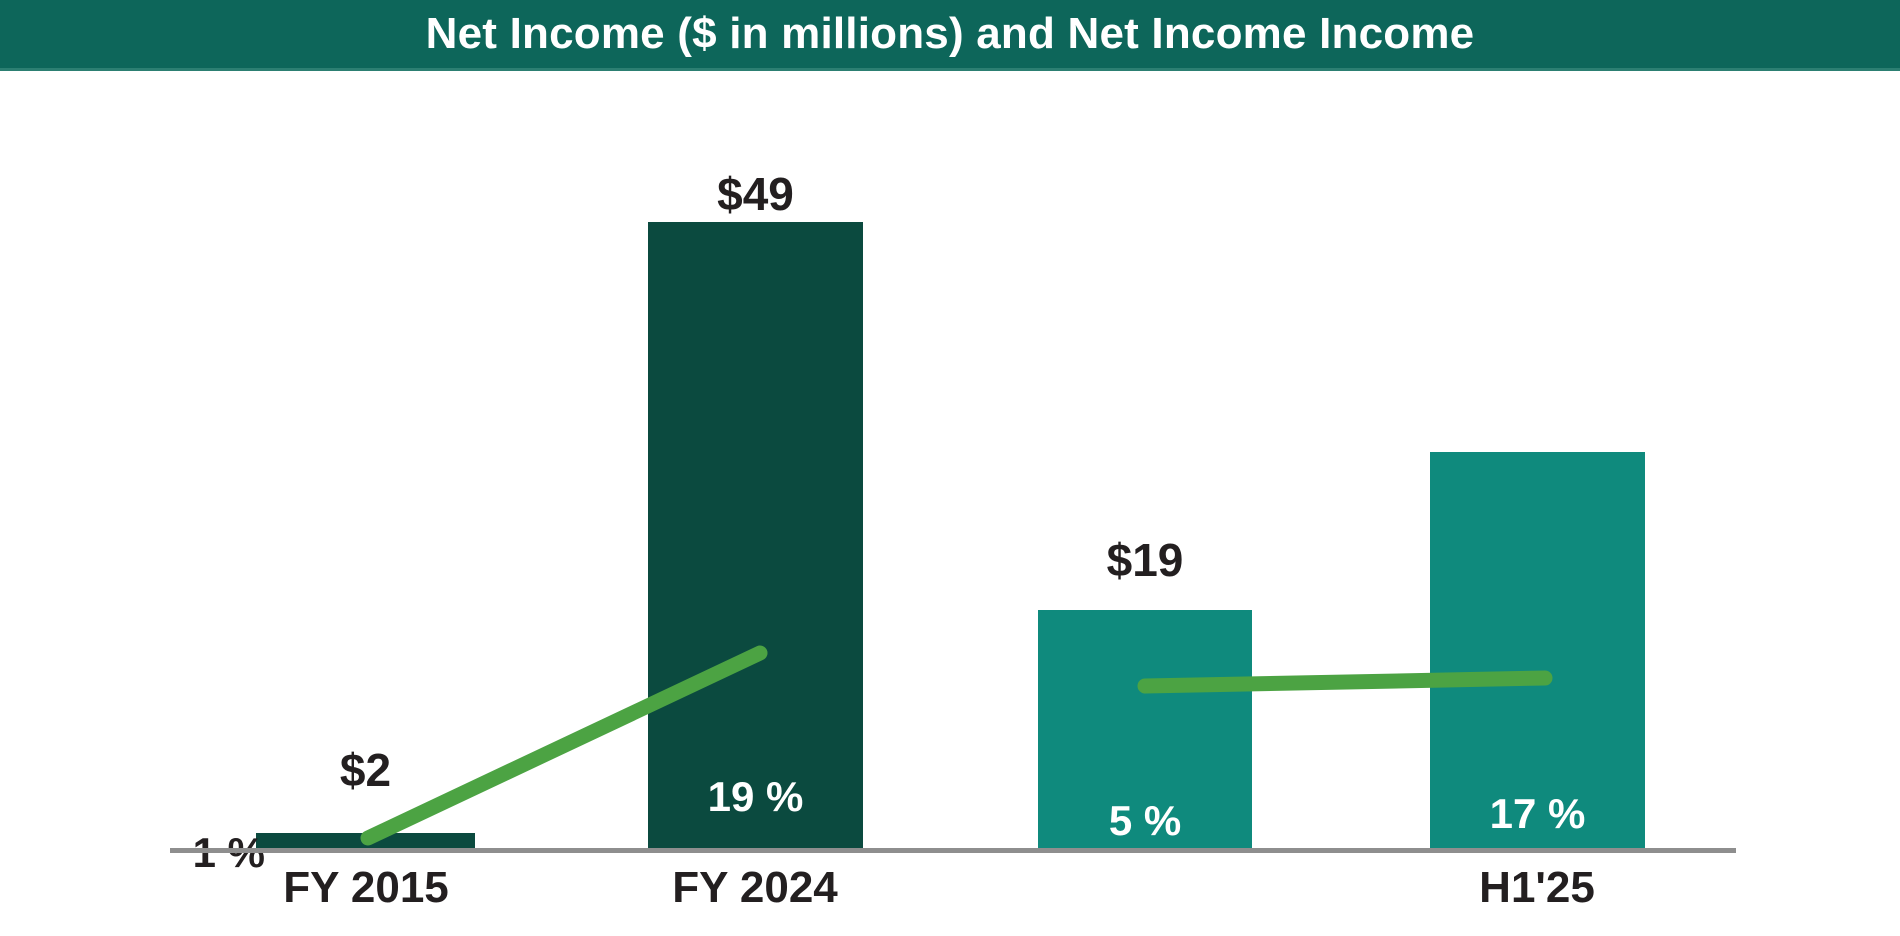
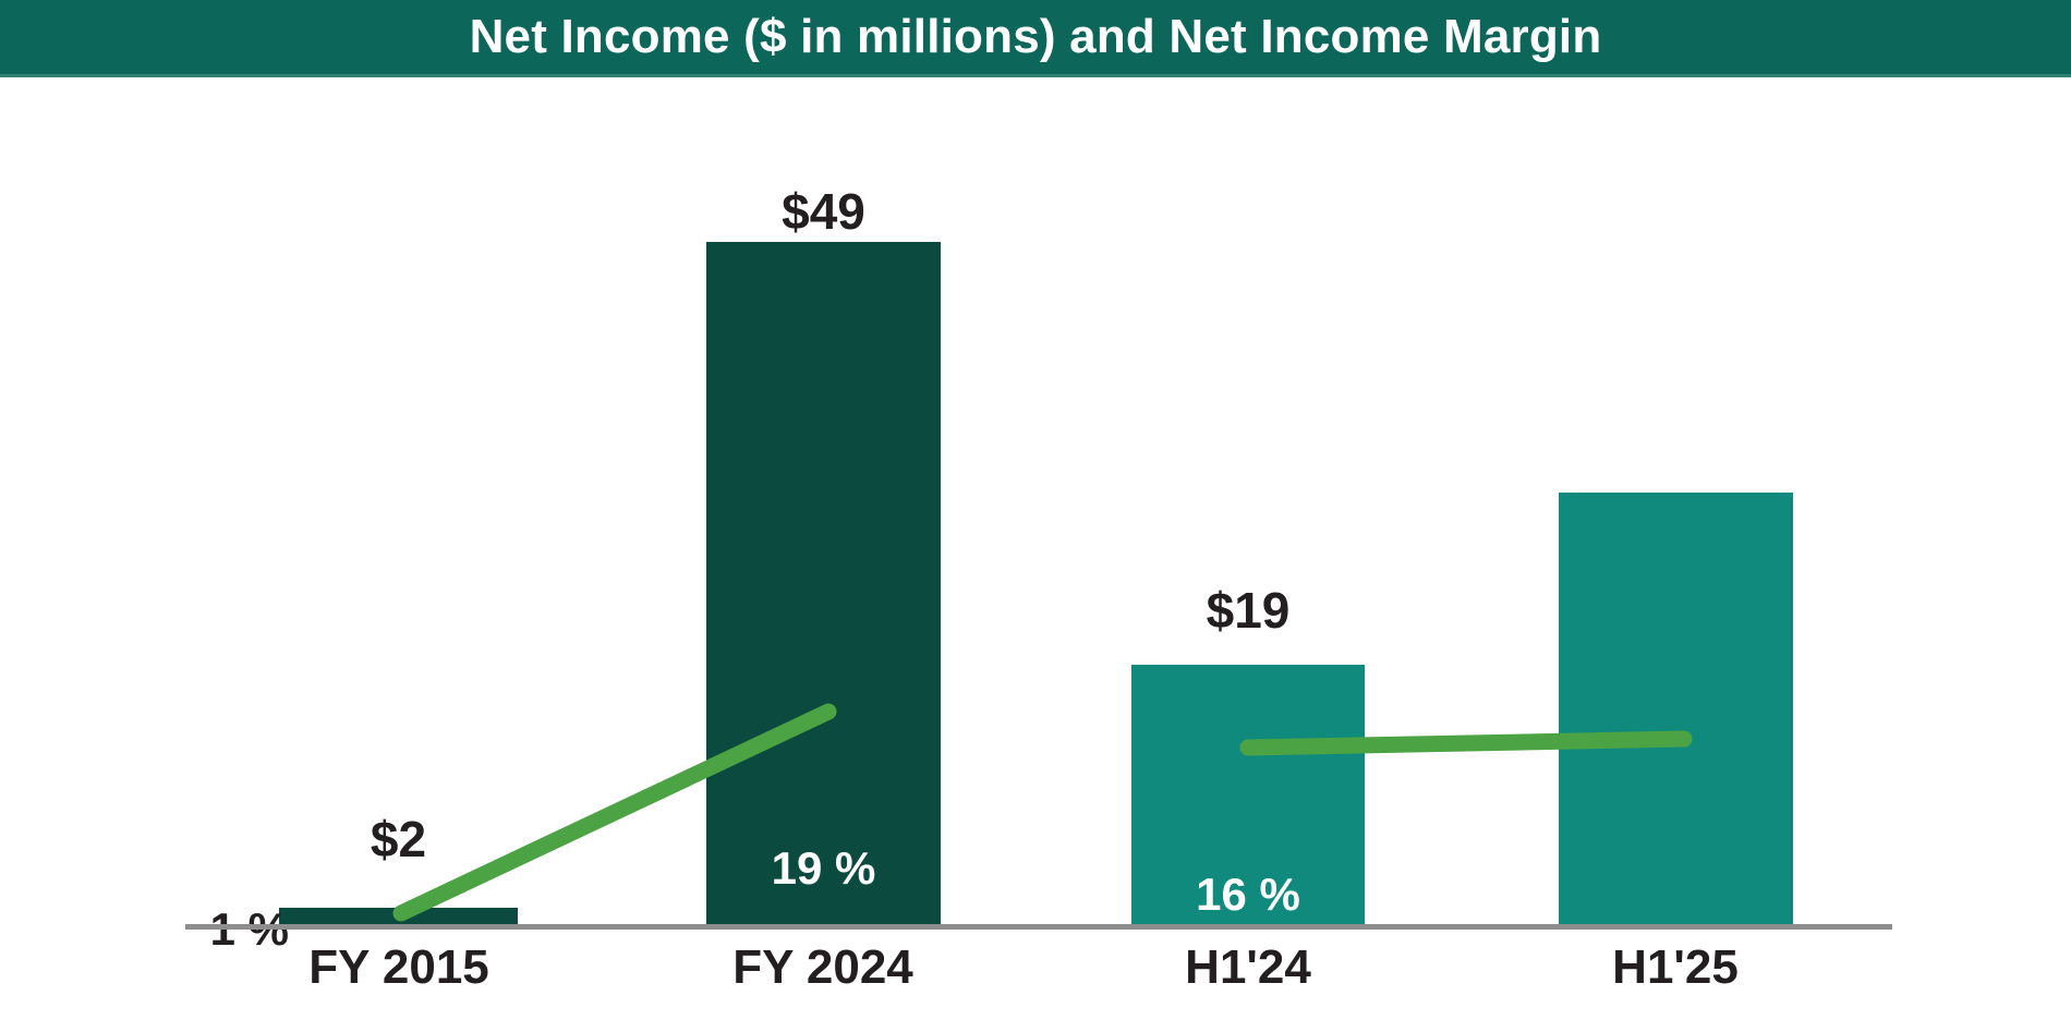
- Net Income ($ in millions) and Net Income Income
+ Net Income ($ in millions) and Net Income Margin
  $2
  $49
  $19
  19 %
- 5 %
+ 16 %
- 17 %
  FY 2015
  FY 2024
+ H1'24
  H1'25
